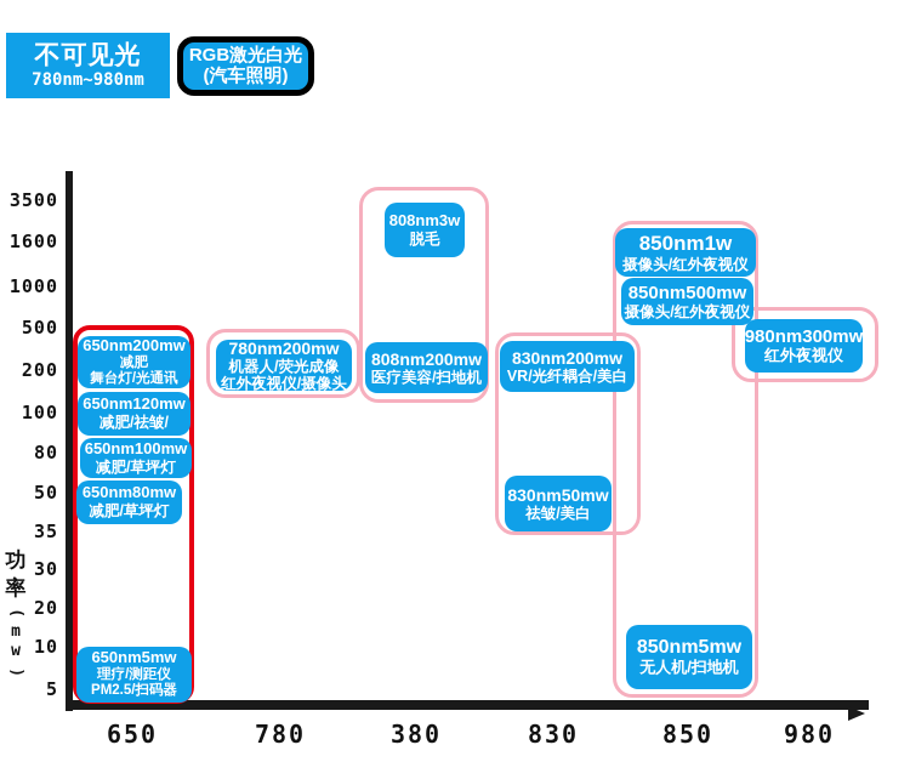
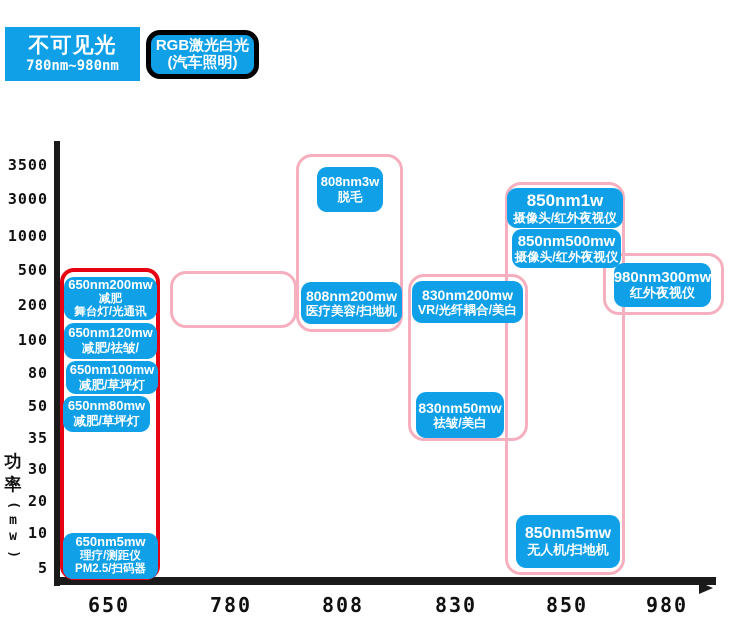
  不可见光
  780nm~980nm
  RGB激光白光
  (汽车照明)
  功
  率
  m
  w
  3500
- 1600
+ 3000
  1000
  500
  200
  100
  80
  50
  35
  30
  20
  10
  5
  650
  780
- 380
+ 808
  830
  850
  980
  650nm200mw
  减肥
  舞台灯/光通讯
  650nm120mw
  减肥/祛皱/
  650nm100mw
  减肥/草坪灯
  650nm80mw
  减肥/草坪灯
  650nm5mw
  理疗/测距仪
  PM2.5/扫码器
- 780nm200mw
- 机器人/荧光成像
- 红外夜视仪/摄像头
  808nm3w
  脱毛
  808nm200mw
  医疗美容/扫地机
  830nm200mw
  VR/光纤耦合/美白
  830nm50mw
  祛皱/美白
  850nm1w
  摄像头/红外夜视仪
  850nm500mw
  摄像头/红外夜视仪
  850nm5mw
  无人机/扫地机
  980nm300mw
  红外夜视仪
